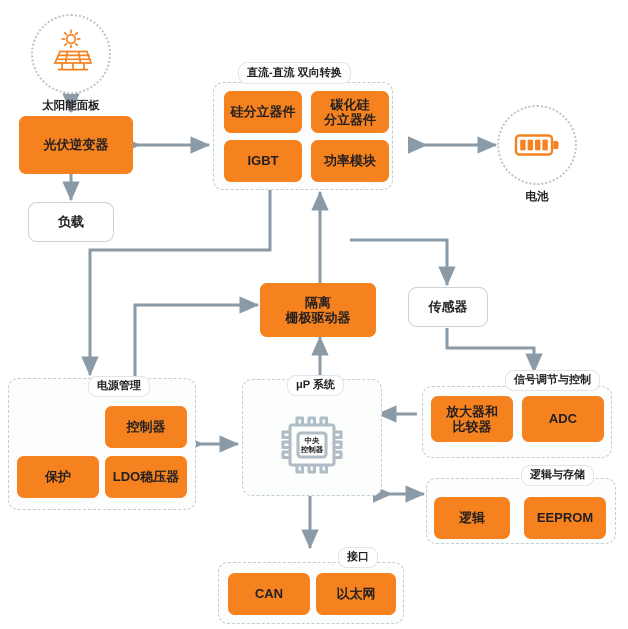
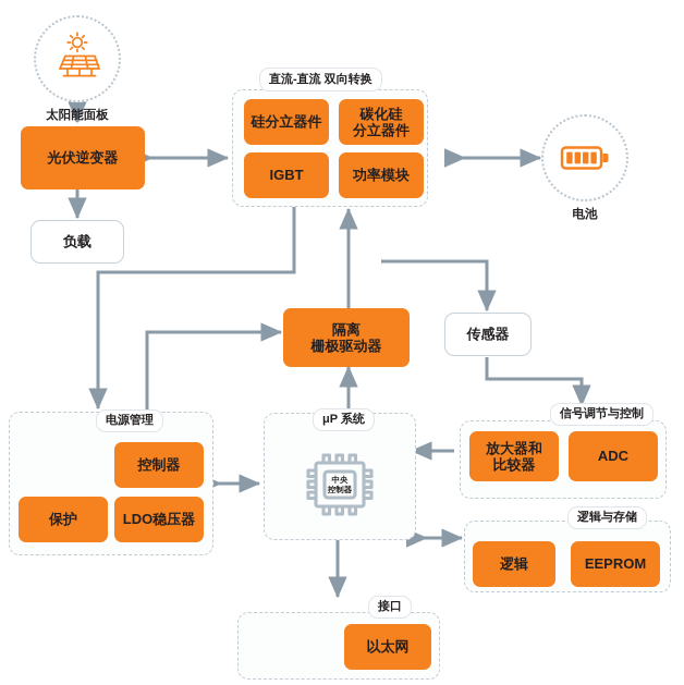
  太阳能面板
  光伏逆变器
  负载
  电池
  直流-直流 双向转换
  硅分立器件
  碳化硅
  分立器件
  IGBT
  功率模块
  隔离
  栅极驱动器
  传感器
  电源管理
  控制器
  保护
  LDO稳压器
  μP 系统
  中央
  控制器
  信号调节与控制
  放大器和
  比较器
  ADC
  逻辑与存储
  逻辑
  EEPROM
  接口
- CAN
  以太网
